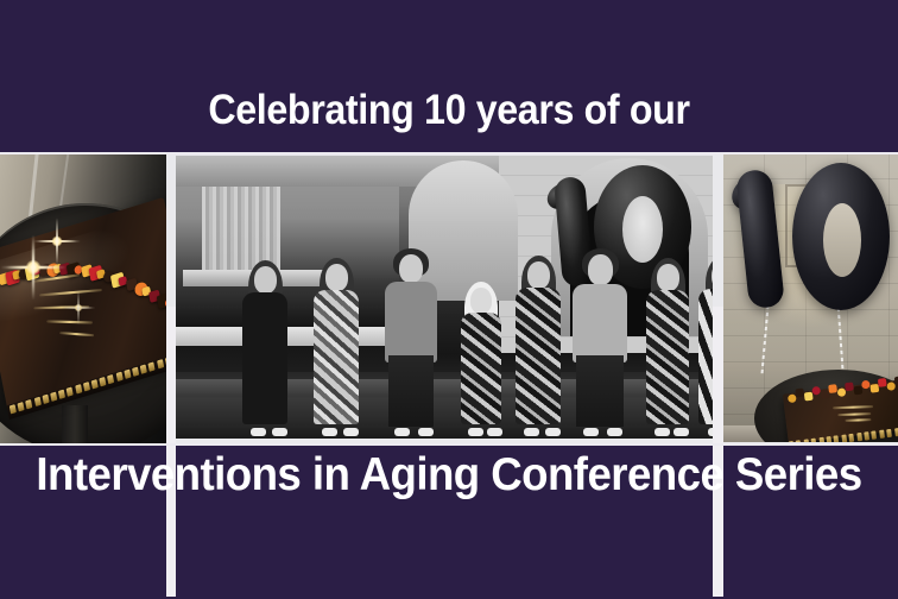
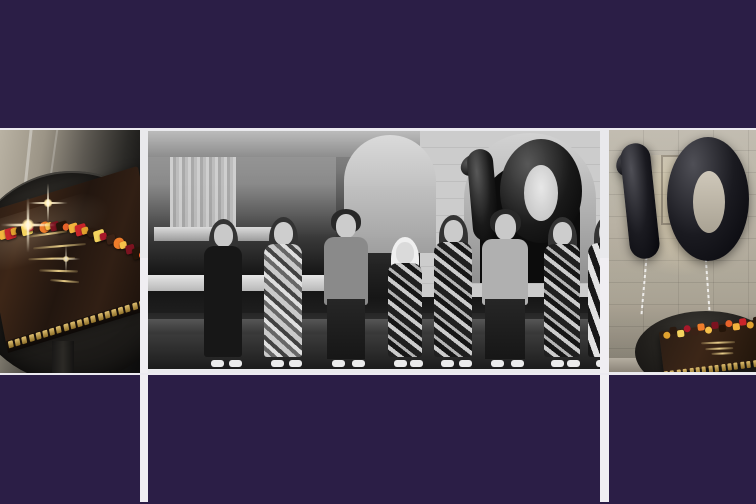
- Celebrating 10 years of our
- Interventions in Aging Conference Series
